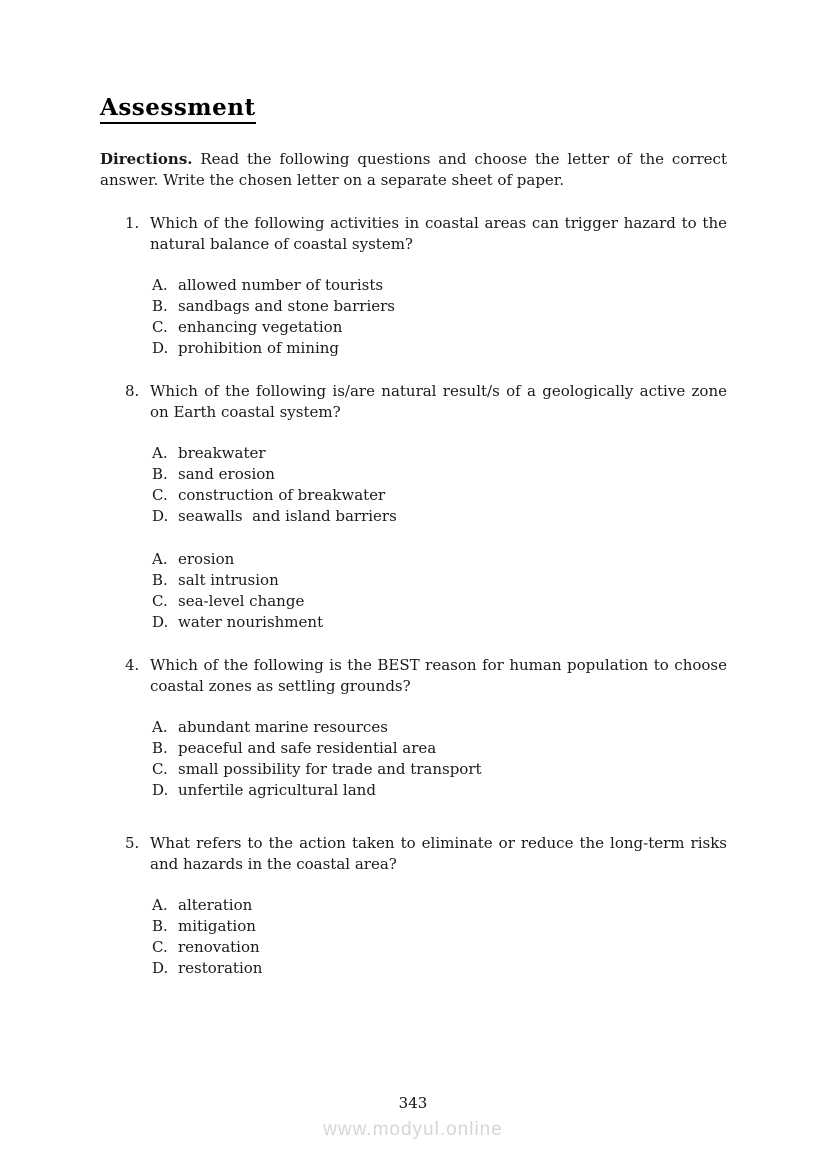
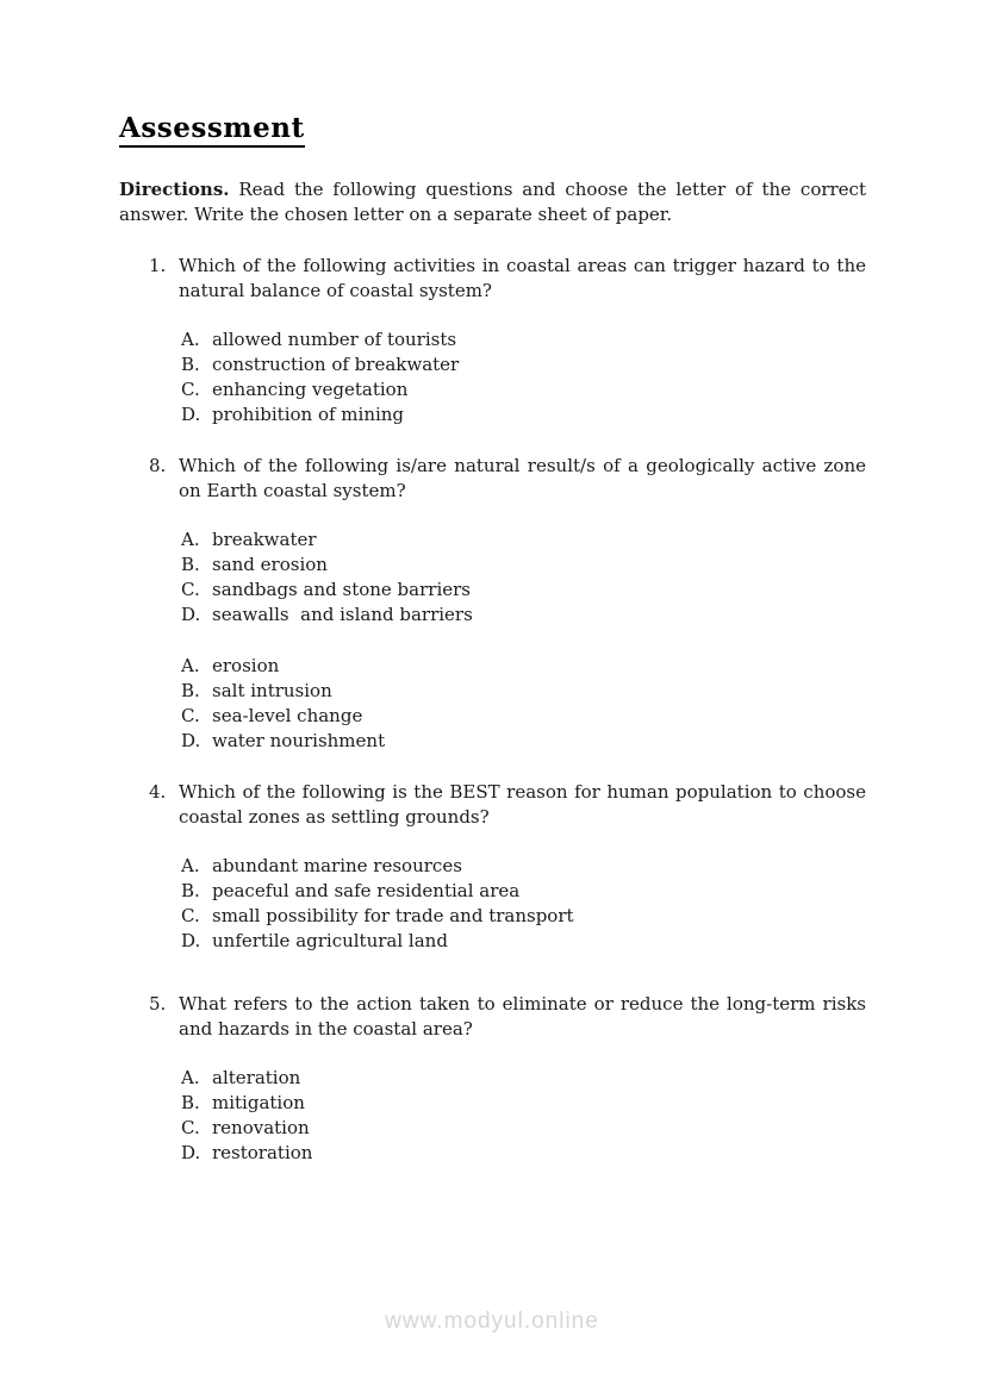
  Assessment
  Directions. Read the following questions and choose the letter of the correct answer. Write the chosen letter on a separate sheet of paper.
  1.
  Which of the following activities in coastal areas can trigger hazard to the natural balance of coastal system?
  A.
  allowed number of tourists
  B.
- sandbags and stone barriers
+ construction of breakwater
  C.
  enhancing vegetation
  D.
  prohibition of mining
  8.
  Which of the following is/are natural result/s of a geologically active zone on Earth coastal system?
  A.
  breakwater
  B.
  sand erosion
  C.
- construction of breakwater
+ sandbags and stone barriers
  D.
  seawalls and island barriers
  A.
  erosion
  B.
  salt intrusion
  C.
  sea-level change
  D.
  water nourishment
  4.
  Which of the following is the BEST reason for human population to choose coastal zones as settling grounds?
  A.
  abundant marine resources
  B.
  peaceful and safe residential area
  C.
  small possibility for trade and transport
  D.
  unfertile agricultural land
  5.
  What refers to the action taken to eliminate or reduce the long-term risks and hazards in the coastal area?
  A.
  alteration
  B.
  mitigation
  C.
  renovation
  D.
  restoration
- 343
  www.modyul.online
